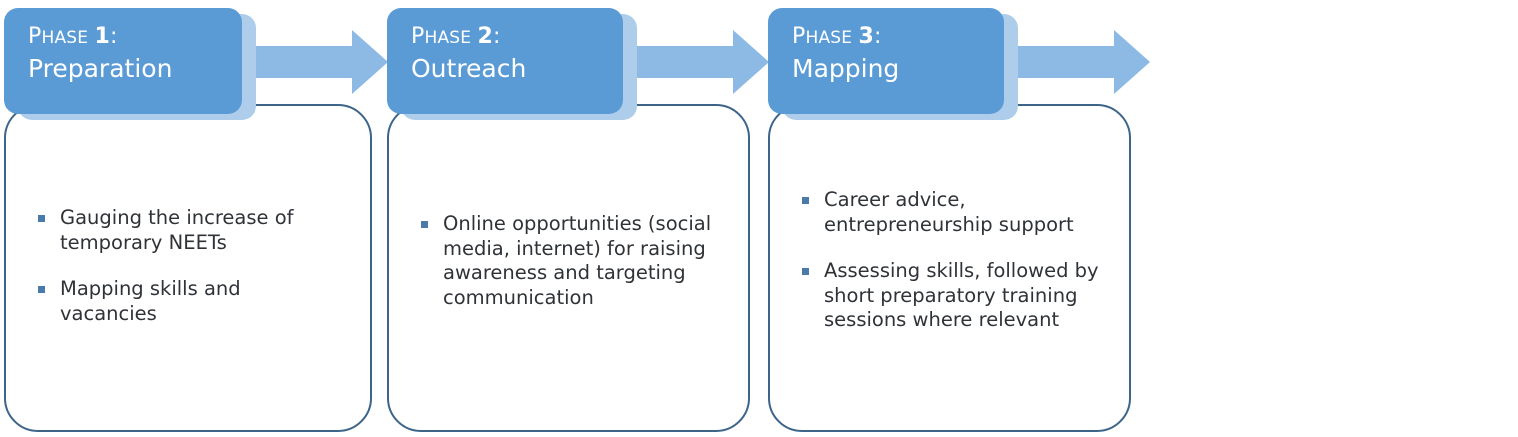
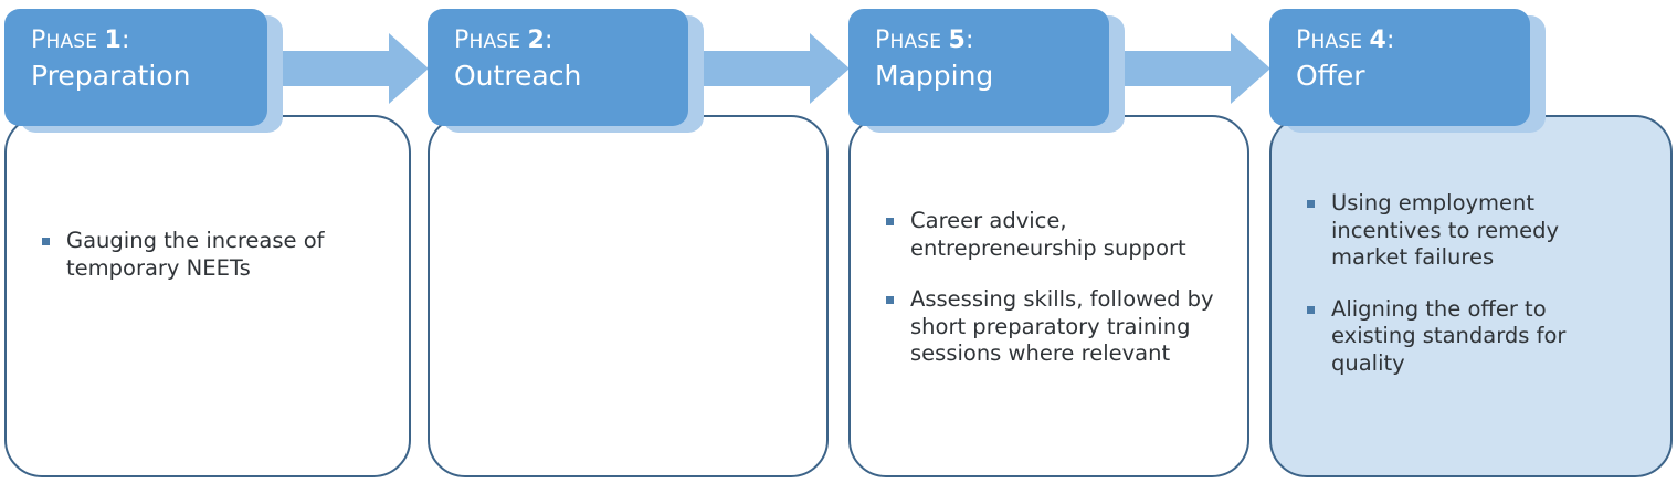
  PHASE 1:
  Preparation
  Gauging the increase of temporary NEETs
- Mapping skills and vacancies
  PHASE 2:
  Outreach
- Online opportunities (social media, internet) for raising awareness and targeting communication
- PHASE 3:
+ PHASE 5:
  Mapping
  Career advice, entrepreneurship support
  Assessing skills, followed by short preparatory training sessions where relevant
+ PHASE 4:
+ Offer
+ Using employment incentives to remedy market failures
+ Aligning the offer to existing standards for quality
